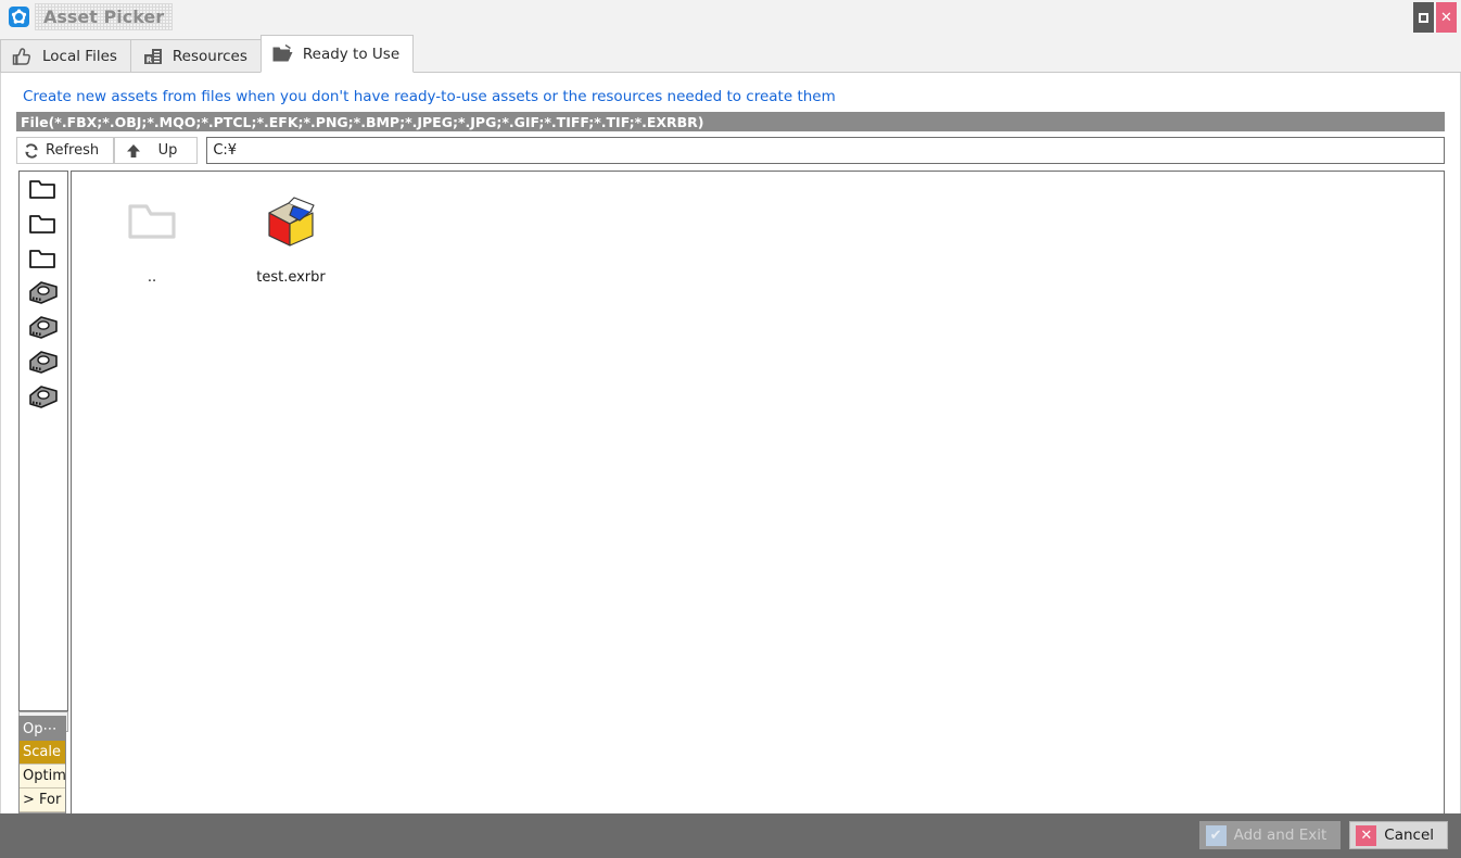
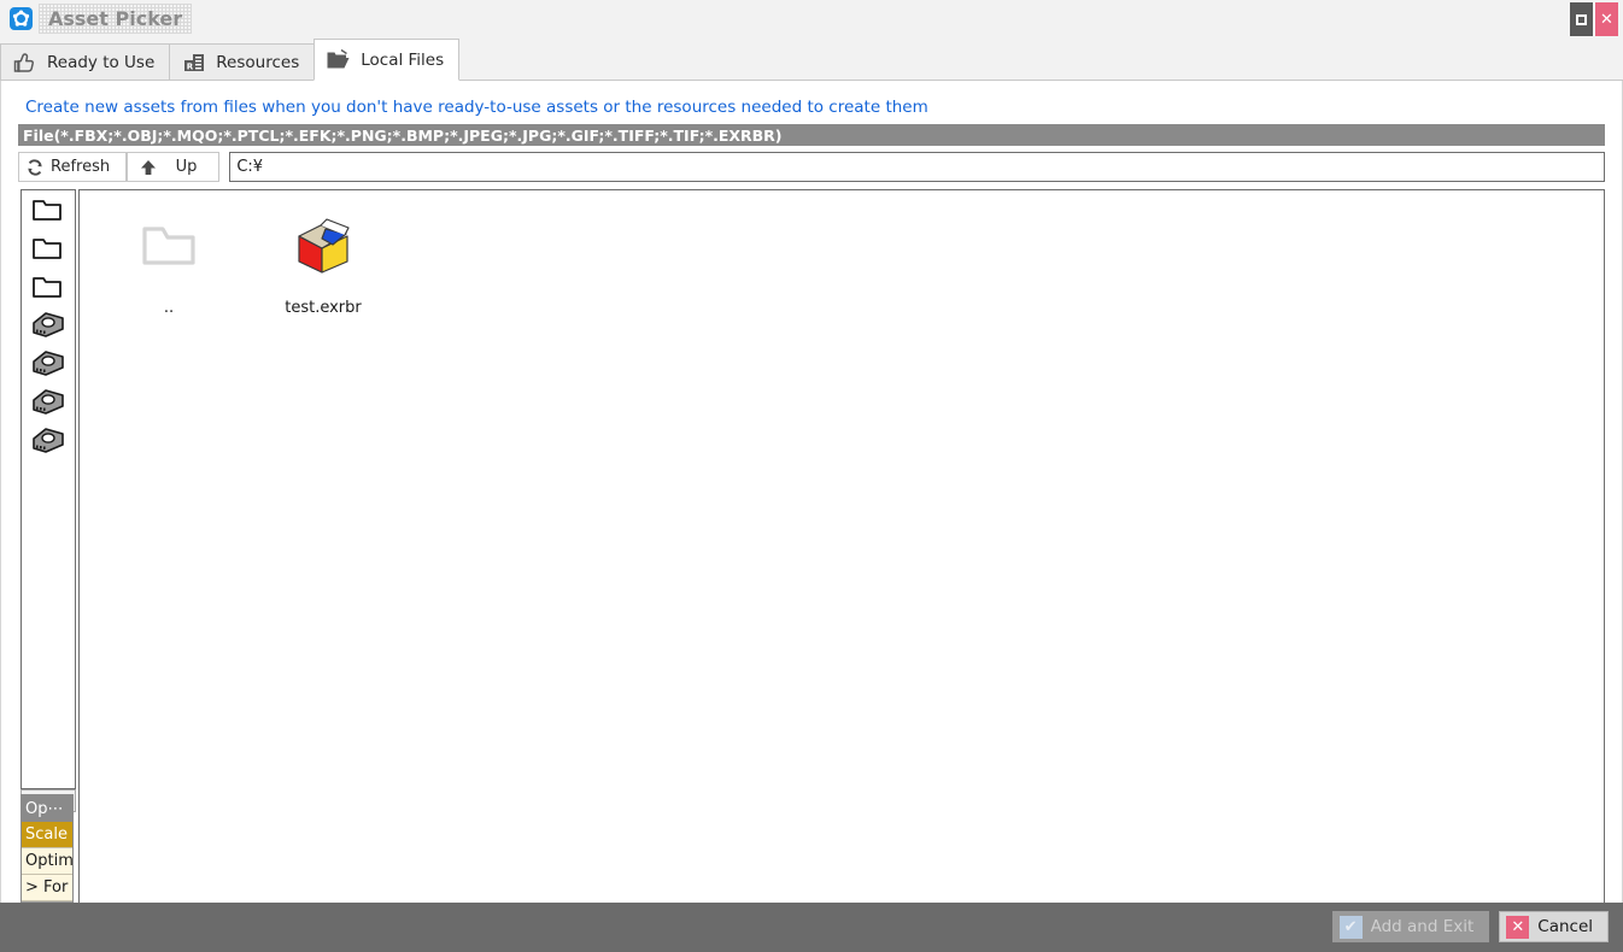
  Asset Picker
  ✕
- Local Files
+ Ready to Use
  R
  Resources
- Ready to Use
+ Local Files
  Create new assets from files when you don't have ready-to-use assets or the resources needed to create them
  File(*.FBX;*.OBJ;*.MQO;*.PTCL;*.EFK;*.PNG;*.BMP;*.JPEG;*.JPG;*.GIF;*.TIFF;*.TIF;*.EXRBR)
  Refresh
  Up
  C:¥
  Op⋯
  Scale
  Optim
  > For
  ..
  test.exrbr
  ✔
  Add and Exit
  ✕
  Cancel
